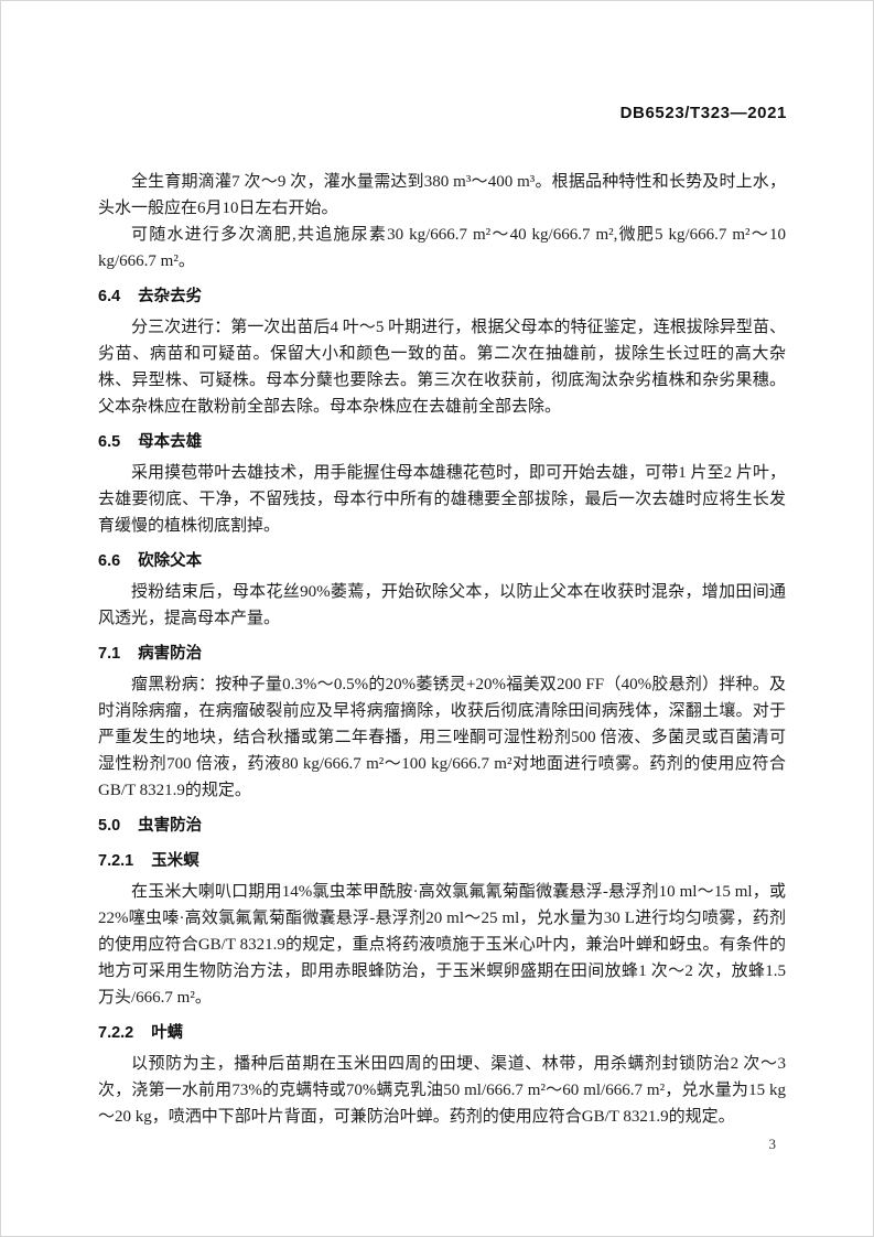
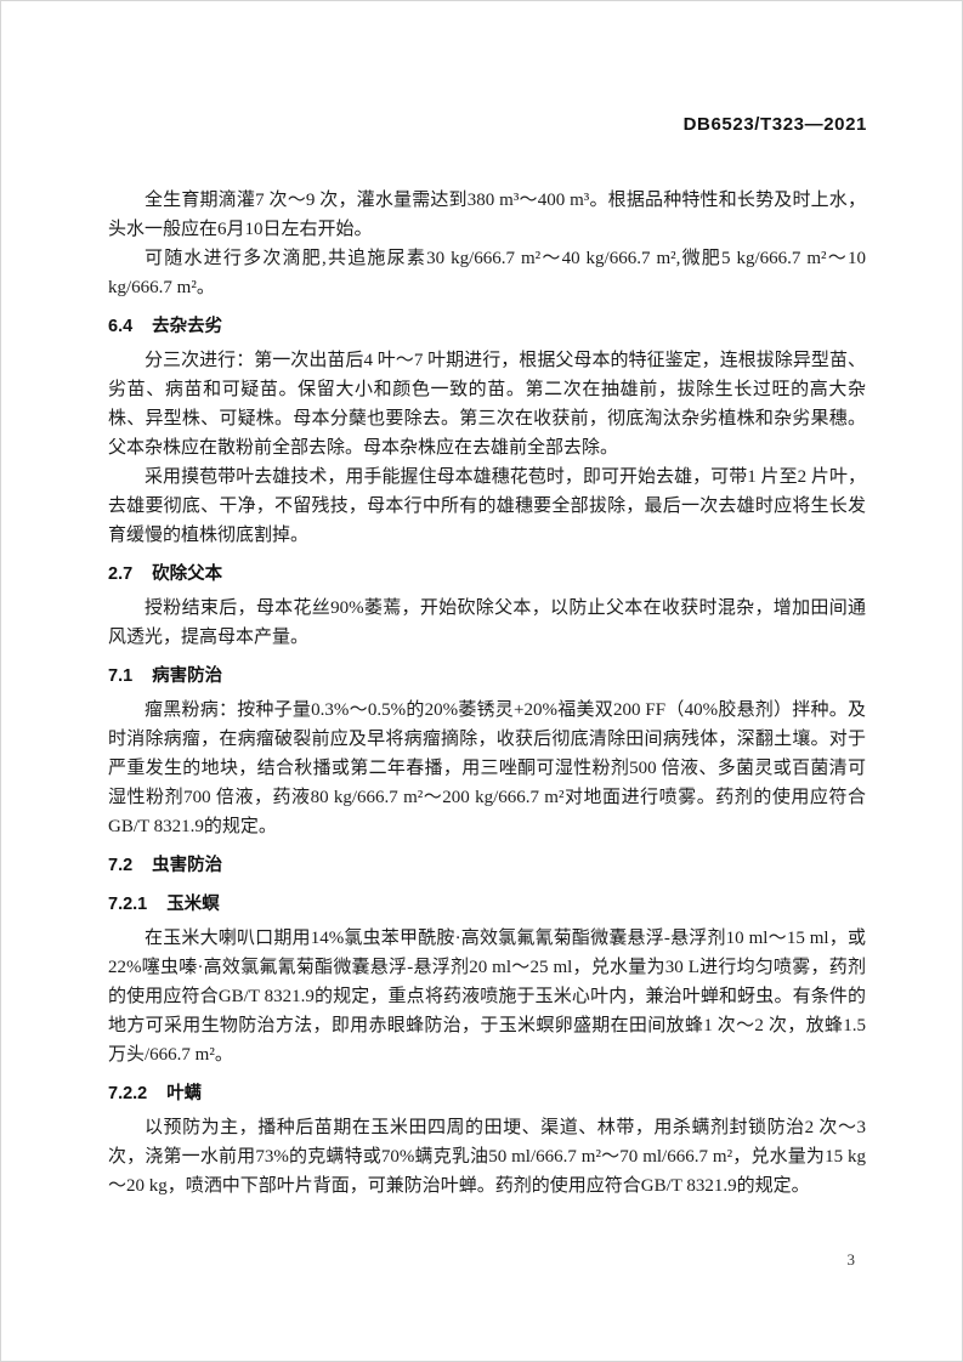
  DB6523/T323—2021
  全生育期滴灌7 次～9 次，灌水量需达到380 m³～400 m³。根据品种特性和长势及时上水，头水一般应在6月10日左右开始。
  可随水进行多次滴肥,共追施尿素30 kg/666.7 m²～40 kg/666.7 m²,微肥5 kg/666.7 m²～10 kg/666.7 m²。
  6.4 去杂去劣
- 分三次进行：第一次出苗后4 叶～5 叶期进行，根据父母本的特征鉴定，连根拔除异型苗、劣苗、病苗和可疑苗。保留大小和颜色一致的苗。第二次在抽雄前，拔除生长过旺的高大杂株、异型株、可疑株。母本分蘖也要除去。第三次在收获前，彻底淘汰杂劣植株和杂劣果穗。父本杂株应在散粉前全部去除。母本杂株应在去雄前全部去除。
+ 分三次进行：第一次出苗后4 叶～7 叶期进行，根据父母本的特征鉴定，连根拔除异型苗、劣苗、病苗和可疑苗。保留大小和颜色一致的苗。第二次在抽雄前，拔除生长过旺的高大杂株、异型株、可疑株。母本分蘖也要除去。第三次在收获前，彻底淘汰杂劣植株和杂劣果穗。父本杂株应在散粉前全部去除。母本杂株应在去雄前全部去除。
- 6.5 母本去雄
  采用摸苞带叶去雄技术，用手能握住母本雄穗花苞时，即可开始去雄，可带1 片至2 片叶，去雄要彻底、干净，不留残技，母本行中所有的雄穗要全部拔除，最后一次去雄时应将生长发育缓慢的植株彻底割掉。
- 6.6 砍除父本
+ 2.7 砍除父本
  授粉结束后，母本花丝90%萎蔫，开始砍除父本，以防止父本在收获时混杂，增加田间通风透光，提高母本产量。
  7.1 病害防治
- 瘤黑粉病：按种子量0.3%～0.5%的20%萎锈灵+20%福美双200 FF（40%胶悬剂）拌种。及时消除病瘤，在病瘤破裂前应及早将病瘤摘除，收获后彻底清除田间病残体，深翻土壤。对于严重发生的地块，结合秋播或第二年春播，用三唑酮可湿性粉剂500 倍液、多菌灵或百菌清可湿性粉剂700 倍液，药液80 kg/666.7 m²～100 kg/666.7 m²对地面进行喷雾。药剂的使用应符合GB/T 8321.9的规定。
+ 瘤黑粉病：按种子量0.3%～0.5%的20%萎锈灵+20%福美双200 FF（40%胶悬剂）拌种。及时消除病瘤，在病瘤破裂前应及早将病瘤摘除，收获后彻底清除田间病残体，深翻土壤。对于严重发生的地块，结合秋播或第二年春播，用三唑酮可湿性粉剂500 倍液、多菌灵或百菌清可湿性粉剂700 倍液，药液80 kg/666.7 m²～200 kg/666.7 m²对地面进行喷雾。药剂的使用应符合GB/T 8321.9的规定。
- 5.0 虫害防治
+ 7.2 虫害防治
  7.2.1 玉米螟
  在玉米大喇叭口期用14%氯虫苯甲酰胺·高效氯氟氰菊酯微囊悬浮-悬浮剂10 ml～15 ml，或22%噻虫嗪·高效氯氟氰菊酯微囊悬浮-悬浮剂20 ml～25 ml，兑水量为30 L进行均匀喷雾，药剂的使用应符合GB/T 8321.9的规定，重点将药液喷施于玉米心叶内，兼治叶蝉和蚜虫。有条件的地方可采用生物防治方法，即用赤眼蜂防治，于玉米螟卵盛期在田间放蜂1 次～2 次，放蜂1.5 万头/666.7 m²。
  7.2.2 叶螨
- 以预防为主，播种后苗期在玉米田四周的田埂、渠道、林带，用杀螨剂封锁防治2 次～3 次，浇第一水前用73%的克螨特或70%螨克乳油50 ml/666.7 m²～60 ml/666.7 m²，兑水量为15 kg～20 kg，喷洒中下部叶片背面，可兼防治叶蝉。药剂的使用应符合GB/T 8321.9的规定。
+ 以预防为主，播种后苗期在玉米田四周的田埂、渠道、林带，用杀螨剂封锁防治2 次～3 次，浇第一水前用73%的克螨特或70%螨克乳油50 ml/666.7 m²～70 ml/666.7 m²，兑水量为15 kg～20 kg，喷洒中下部叶片背面，可兼防治叶蝉。药剂的使用应符合GB/T 8321.9的规定。
  3
